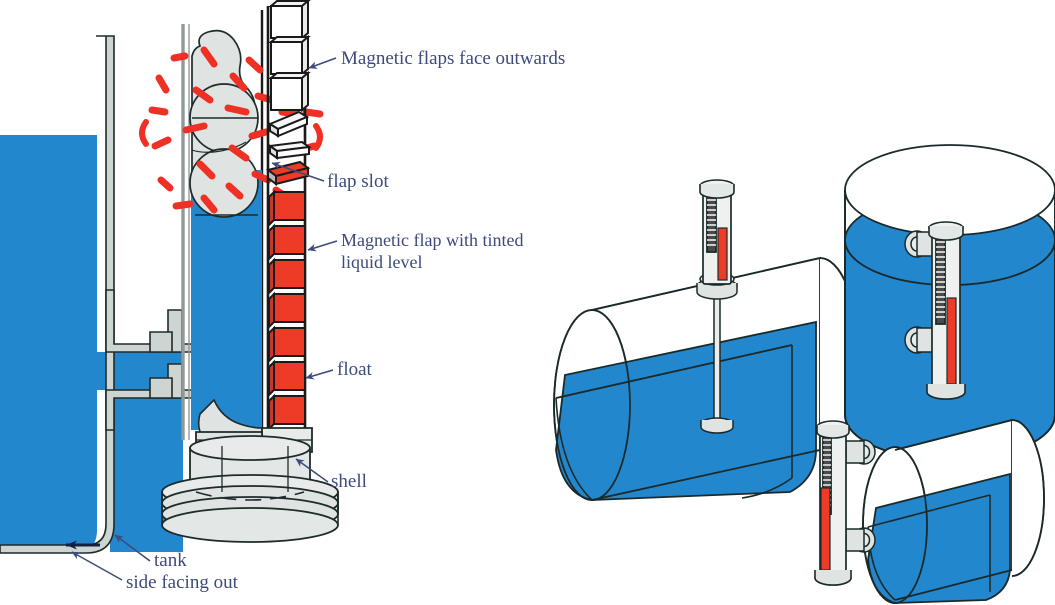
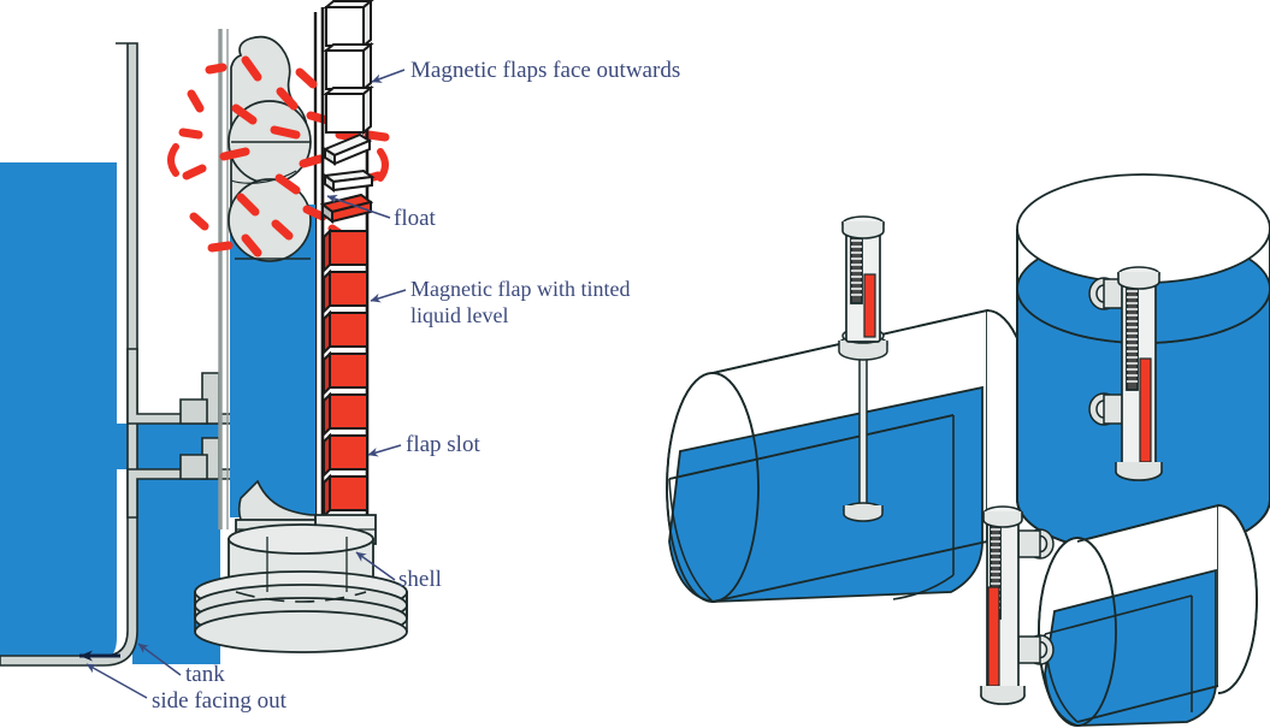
  Magnetic flaps face outwards
- flap slot
+ float
  Magnetic flap with tinted
  liquid level
- float
+ flap slot
  shell
  tank
  side facing out
